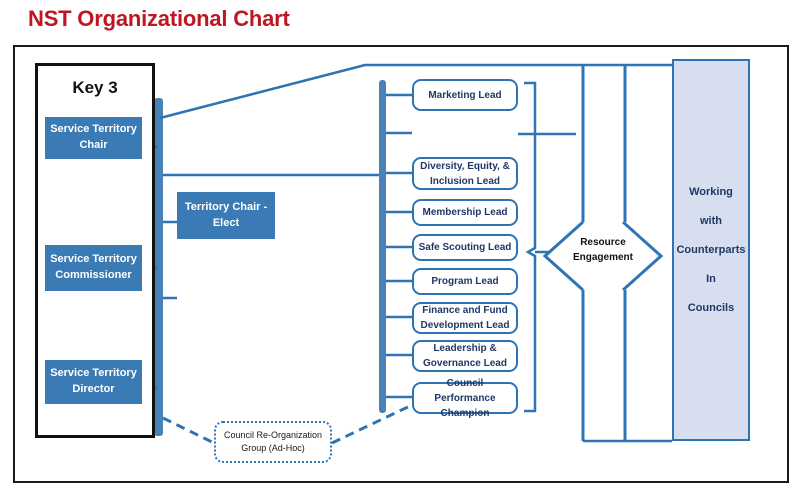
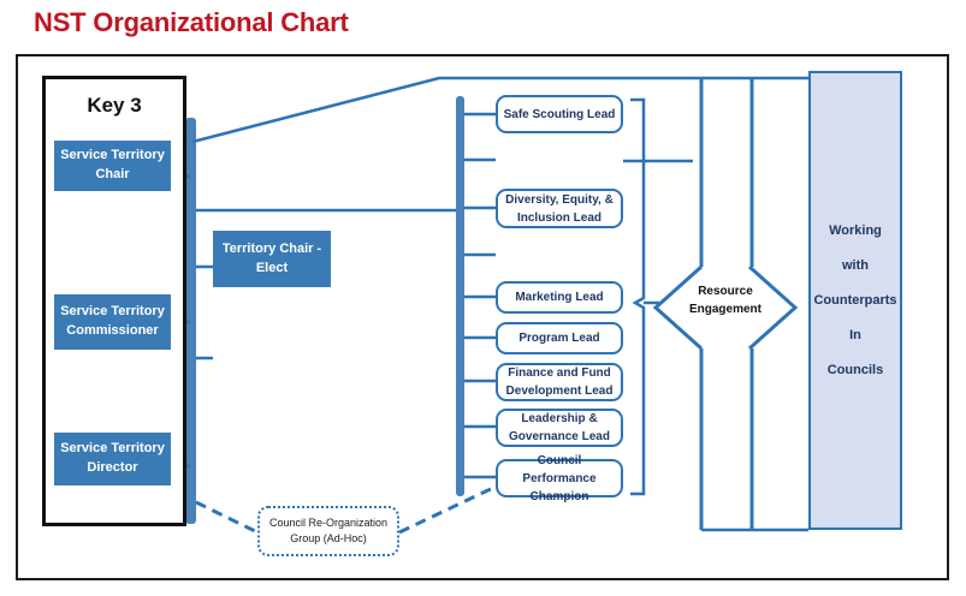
  NST Organizational Chart
  Key 3
  Service Territory Chair
  Service Territory Commissioner
  Service Territory Director
  Territory Chair - Elect
- Marketing Lead
+ Safe Scouting Lead
  Diversity, Equity, & Inclusion Lead
- Membership Lead
- Safe Scouting Lead
+ Marketing Lead
  Program Lead
  Finance and Fund Development Lead
  Leadership & Governance Lead
  Council Performance Champion
  Resource Engagement
  Working
  with
  Counterparts
  In
  Councils
  Council Re-Organization Group (Ad-Hoc)
